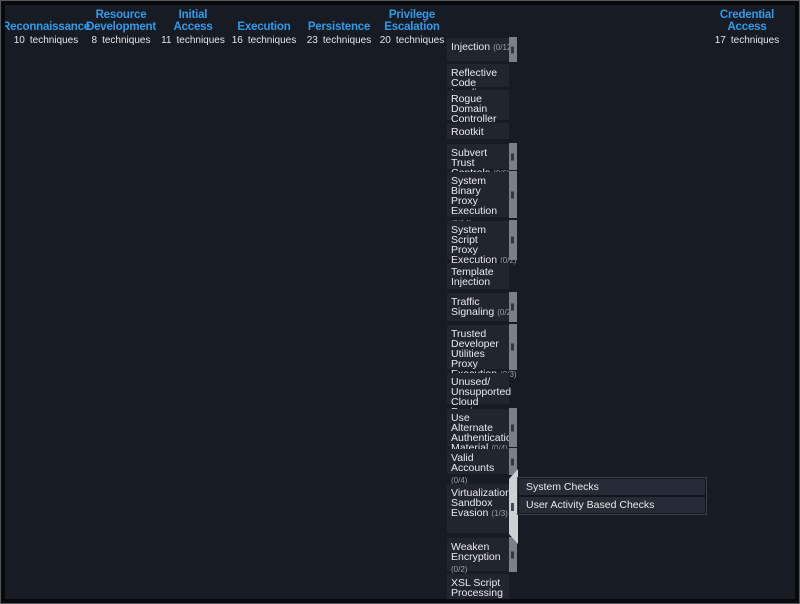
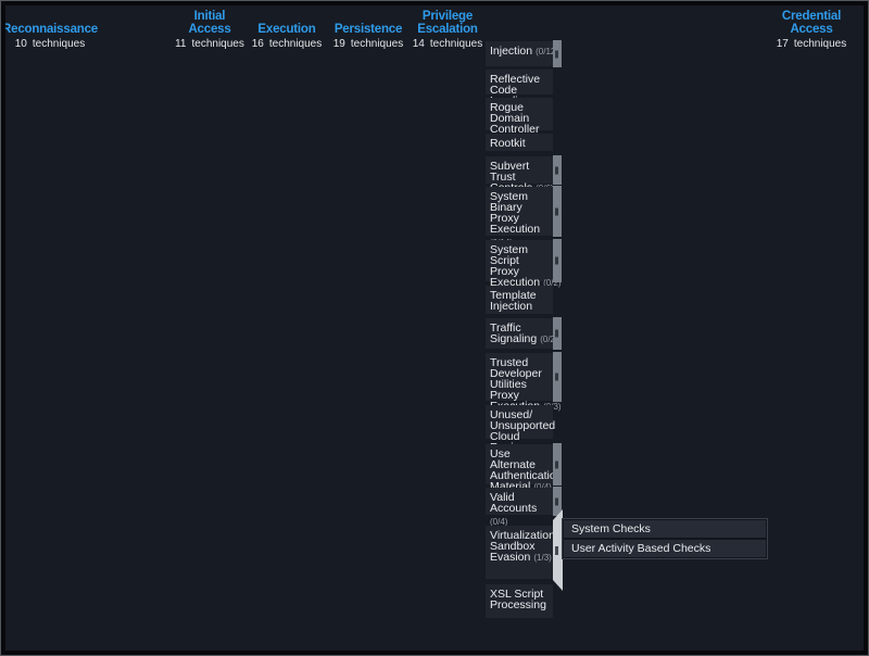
  Reconnaissance
  10 techniques
- Resource
- Development
- 8 techniques
  Initial
  Access
  11 techniques
  Execution
  16 techniques
  Persistence
- 23 techniques
+ 19 techniques
  Privilege
  Escalation
- 20 techniques
+ 14 techniques
  Credential
  Access
  17 techniques
  Injection (0/1
  Reflective
  Rogue
  Domain
  Controller
  Rootkit
  Subvert Trust
  System Binary
  Proxy
  Execution
  System Script
  Proxy
  Execution (0/2)
  Template
  Injection
  Traffic
  Signaling (0/
  Trusted
  Developer
  Utilities Proxy
  Unused/
  Unsupported
  Use Alternate
  Authenticati
  Valid Accounts
  (0/4)
  Virtualization
  Sandbox
  Evasion (1/3)
- Weaken
- Encryption
- (0/2)
  XSL Script
  Processing
  System Checks
  User Activity Based Checks
